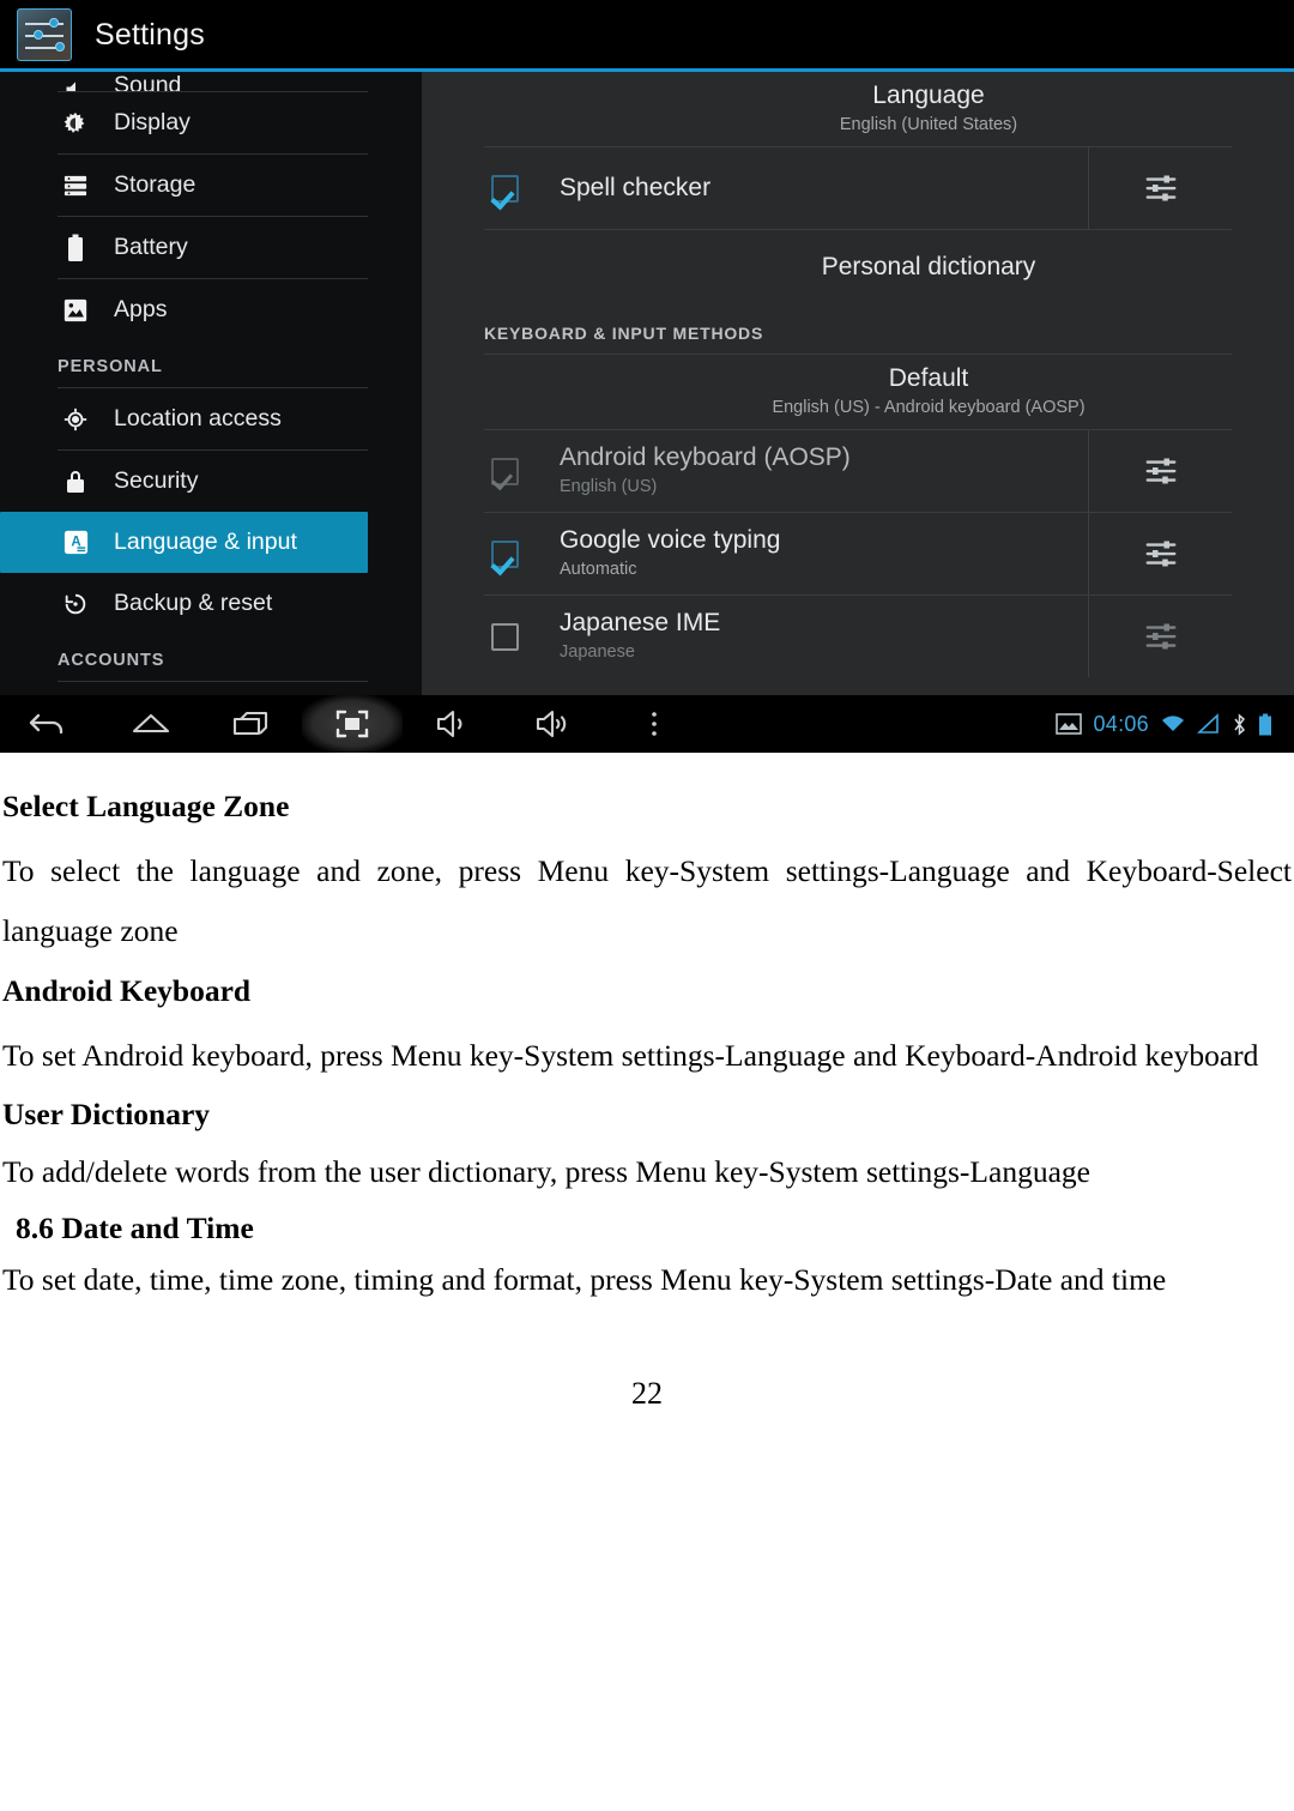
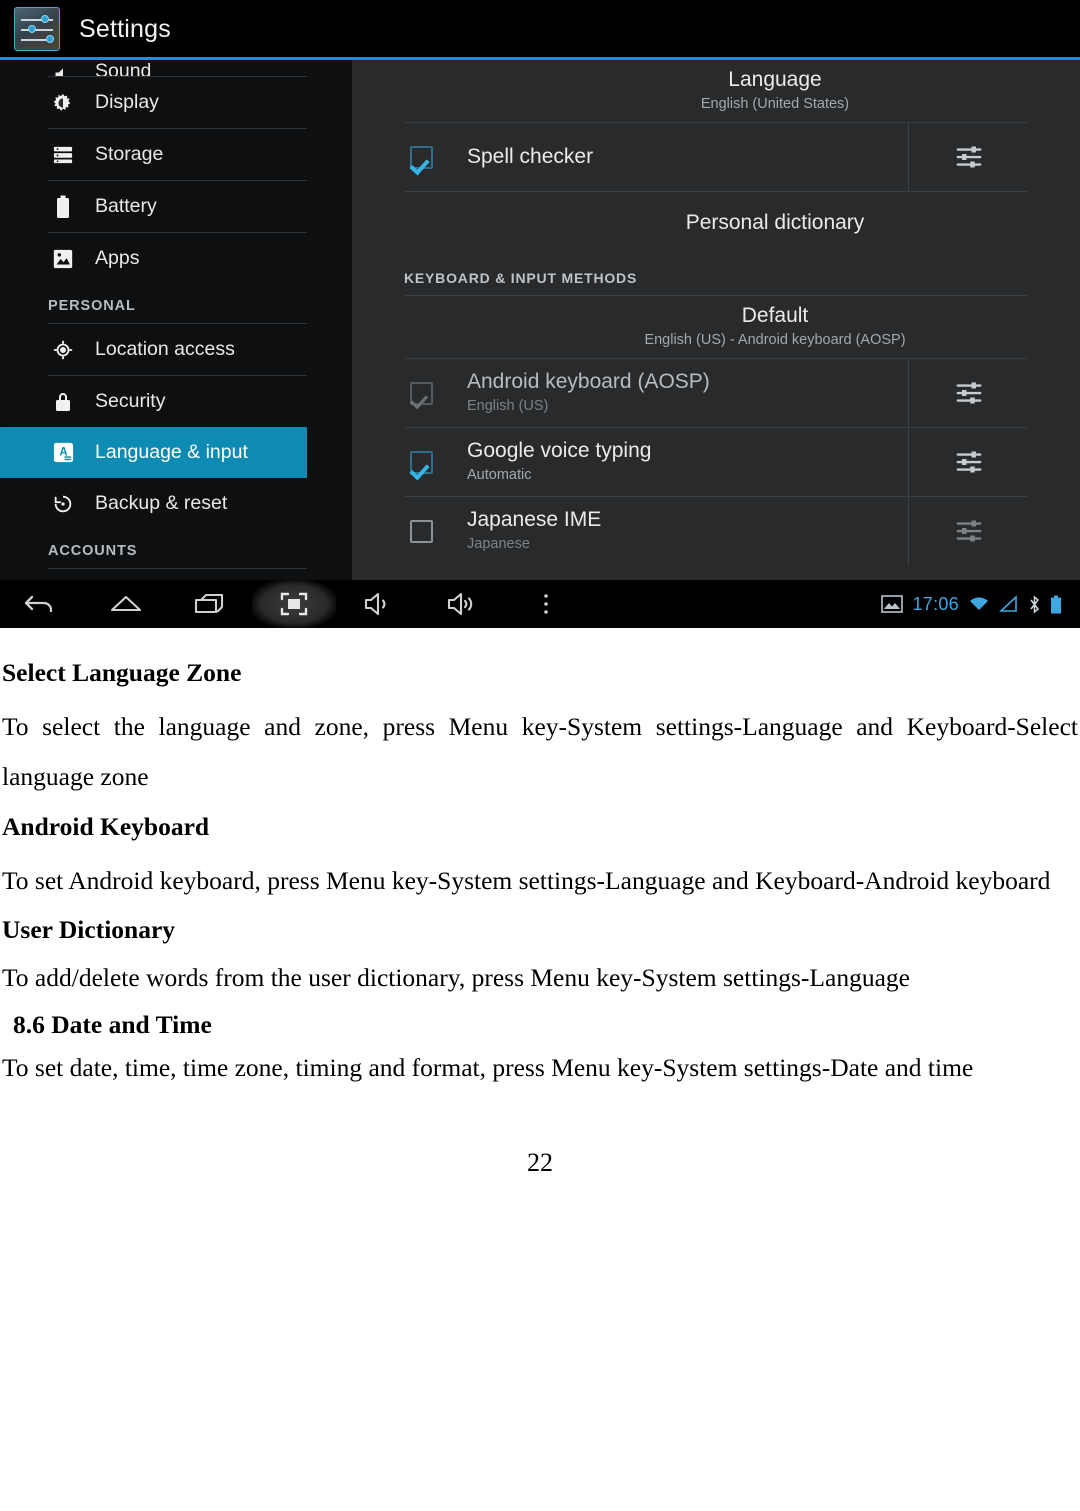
  Settings
  Sound
  Display
  Storage
  Battery
  Apps
  PERSONAL
  Location access
  Security
  A
  Language & input
  Backup & reset
  ACCOUNTS
  Language
  English (United States)
  Spell checker
  Personal dictionary
  KEYBOARD & INPUT METHODS
  Default
  English (US) - Android keyboard (AOSP)
  Android keyboard (AOSP)
  English (US)
  Google voice typing
  Automatic
  Japanese IME
  Japanese
- 04:06
+ 17:06
  Select Language Zone
  To select the language and zone, press Menu key-System settings-Language and Keyboard-Select language zone
  Android Keyboard
  To set Android keyboard, press Menu key-System settings-Language and Keyboard-Android keyboard
  User Dictionary
  To add/delete words from the user dictionary, press Menu key-System settings-Language
  8.6 Date and Time
  To set date, time, time zone, timing and format, press Menu key-System settings-Date and time
  22
